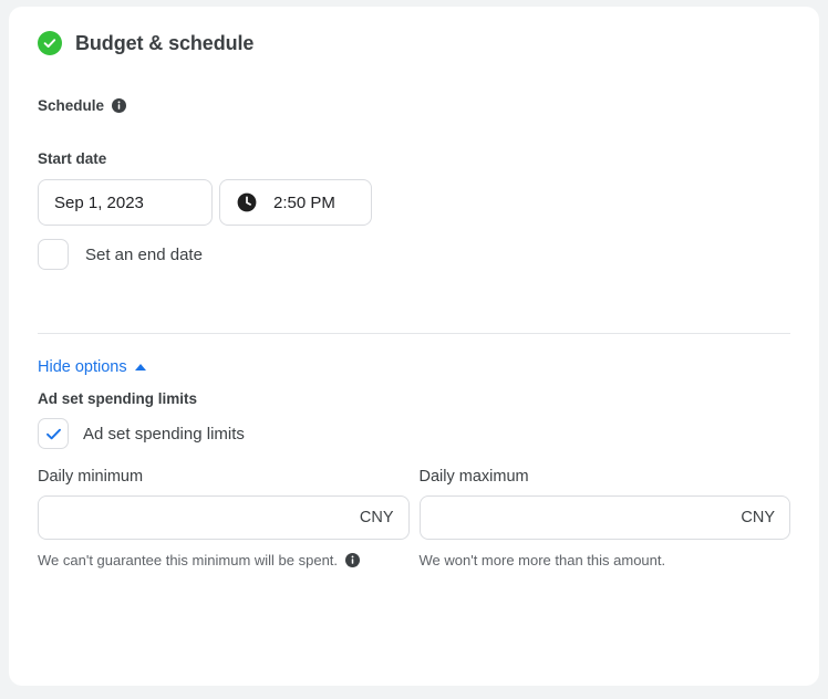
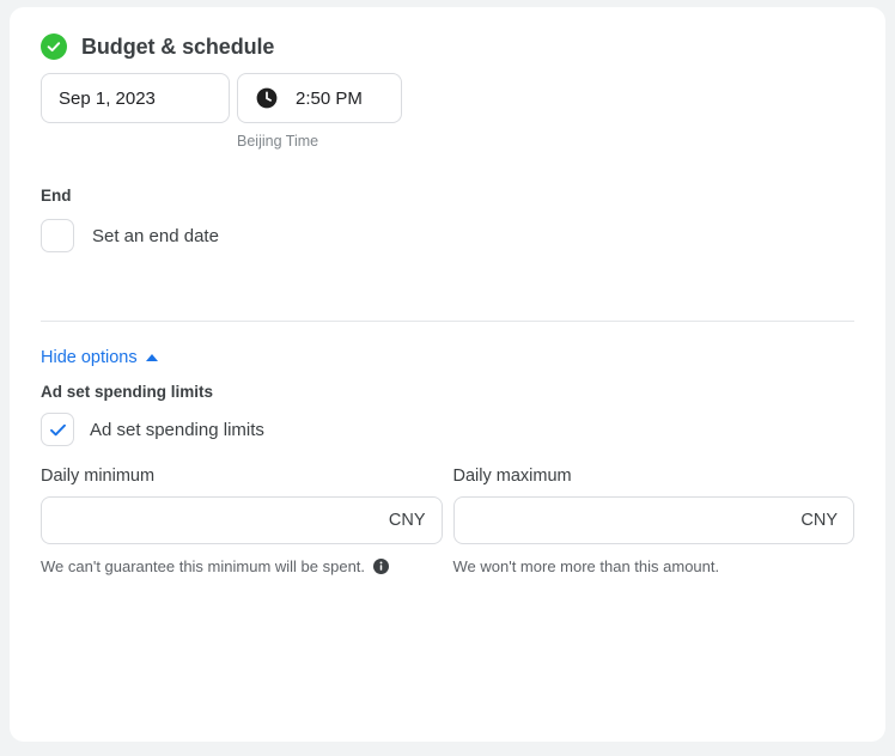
  Budget & schedule
- Schedule
- Start date
  Sep 1, 2023
  2:50 PM
+ Beijing Time
+ End
  Set an end date
  Hide options
  Ad set spending limits
  Ad set spending limits
  Daily minimum
  CNY
  We can't guarantee this minimum will be spent.
  Daily maximum
  CNY
  We won't more more than this amount.
